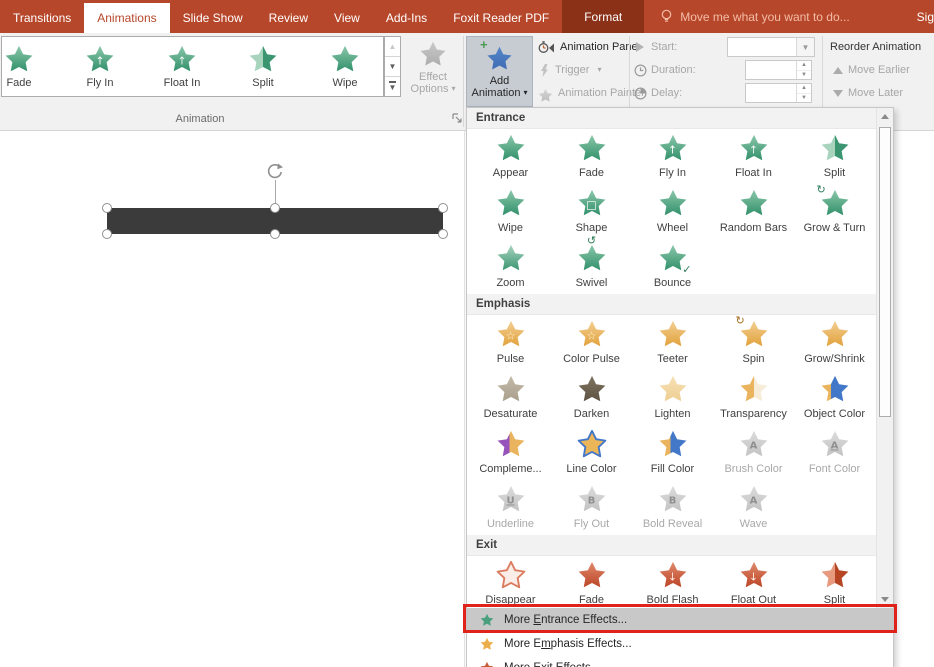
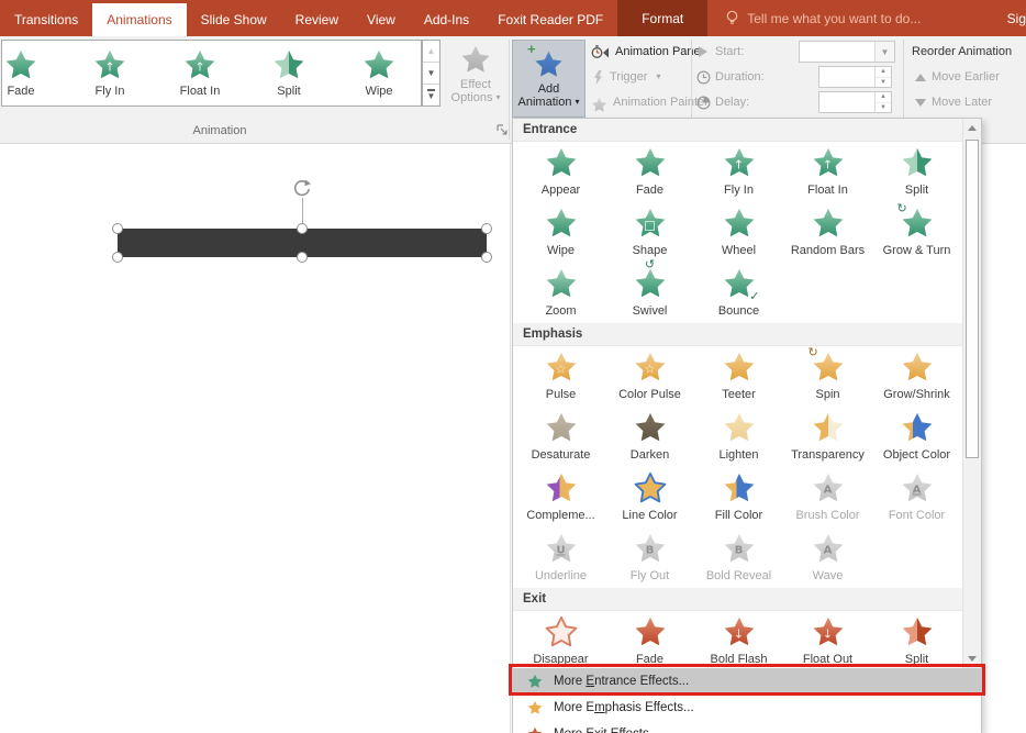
  Transitions
  Animations
  Slide Show
  Review
  View
  Add-Ins
  Foxit Reader PDF
  Format
- Move me what you want to do...
+ Tell me what you want to do...
  Sig
  Fade
  ↑
  Fly In
  ↑
  Float In
  Split
  Wipe
  ▲
  ▼
  ▼
  Effect
  Options
  +
  Add
  Animation
  Animation Pae
  Trigger
  Animation Paite
  Start:
  ▼
  Duration:
  Delay:
  Reorder Animation
  Move Earlier
  Move Later
  Animation
  Entrance
  Appear
  Fade
  ↑
  Fly In
  ↑
  Float In
  Split
  Wipe
  □
  Shape
  Wheel
  Random Bars
  ↻
  Grow & Turn
  Zoom
  ↺
  Swivel
  ✓
  Bounce
  Emphasis
  ☆
  Pulse
  ☆
  Color Pulse
  Teeter
  ↻
  Spin
  Grow/Shrink
  Desaturate
  Darken
  Lighten
  Transparency
  Object Color
  Compleme...
  Line Color
  Fill Color
  A
  Brush Color
  A
  Font Color
  U
  Underline
  B
  Fly Out
  B
  Bold Reveal
  A
  Wave
  Exit
  Disappear
  Fade
  ↓
  Bold Flash
  ↓
  Float Out
  Split
  More Entrance Effects...
  More Emphasis Effects...
